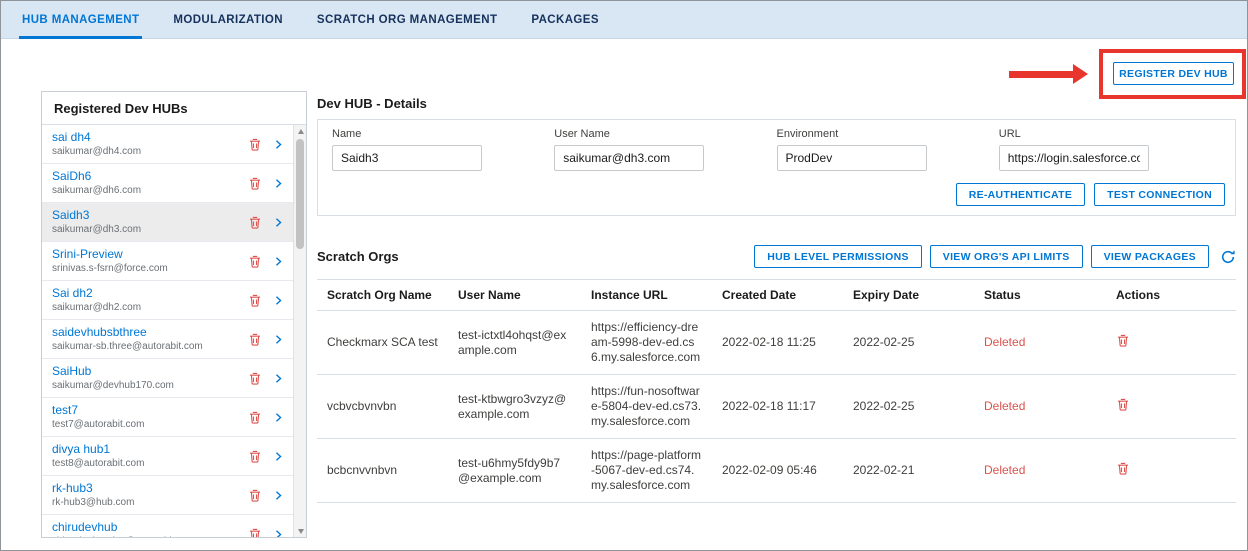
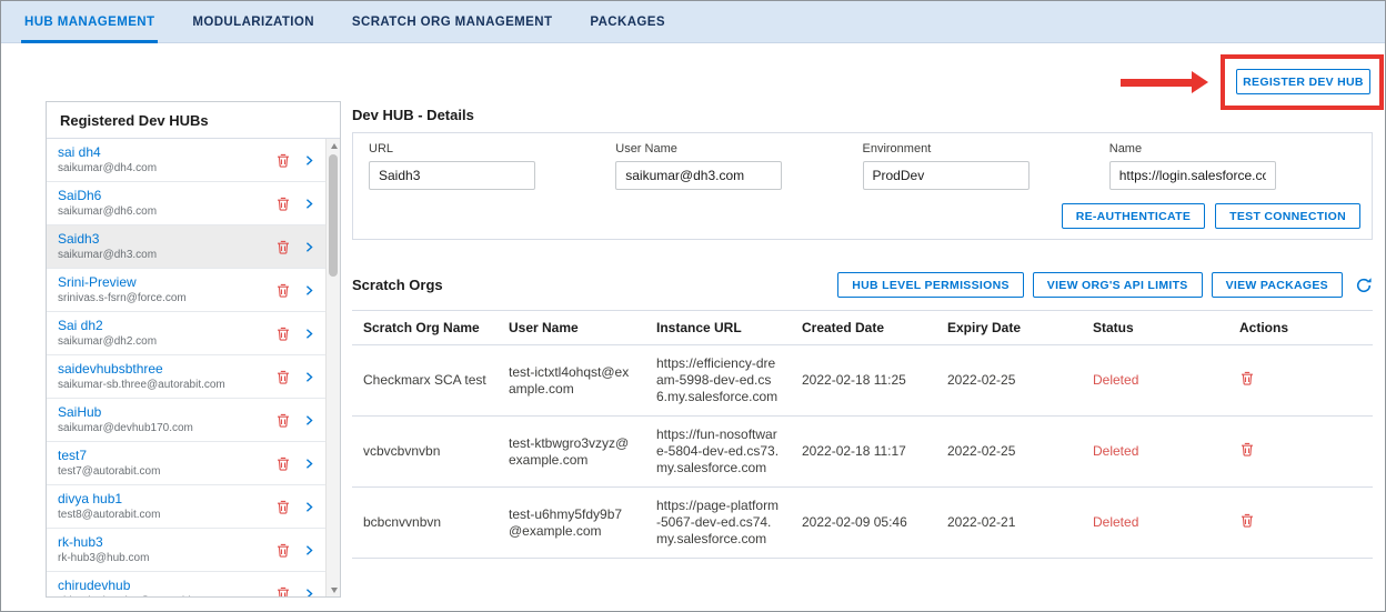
  HUB MANAGEMENT
  MODULARIZATION
  SCRATCH ORG MANAGEMENT
  PACKAGES
  REGISTER DEV HUB
  Registered Dev HUBs
  sai dh4
  saikumar@dh4.com
  SaiDh6
  saikumar@dh6.com
  Saidh3
  saikumar@dh3.com
  Srini-Preview
  srinivas.s-fsrn@force.com
  Sai dh2
  saikumar@dh2.com
  saidevhubsbthree
  saikumar-sb.three@autorabit.com
  SaiHub
  saikumar@devhub170.com
  test7
  test7@autorabit.com
  divya hub1
  test8@autorabit.com
  rk-hub3
  rk-hub3@hub.com
  chirudevhub
  Dev HUB - Details
- Name
+ URL
  Saidh3
  User Name
  saikumar@dh3.com
  Environment
  ProdDev
- URL
+ Name
  https://login.salesforce.c
  RE-AUTHENTICATE
  TEST CONNECTION
  Scratch Orgs
  HUB LEVEL PERMISSIONS
  VIEW ORG'S API LIMITS
  VIEW PACKAGES
  Scratch Org Name	User Name	Instance URL	Created Date	Expiry Date	Status	Actions
  Checkmarx SCA test	test-ictxtl4ohqst@example.com	https://efficiency-dream-5998-dev-ed.cs6.my.salesforce.com	2022-02-18 11:25	2022-02-25	Deleted
  vcbvcbvnvbn	test-ktbwgro3vzyz@example.com	https://fun-nosoftware-5804-dev-ed.cs73.my.salesforce.com	2022-02-18 11:17	2022-02-25	Deleted
  bcbcnvvnbvn	test-u6hmy5fdy9b7@example.com	https://page-platform-5067-dev-ed.cs74.my.salesforce.com	2022-02-09 05:46	2022-02-21	Deleted
